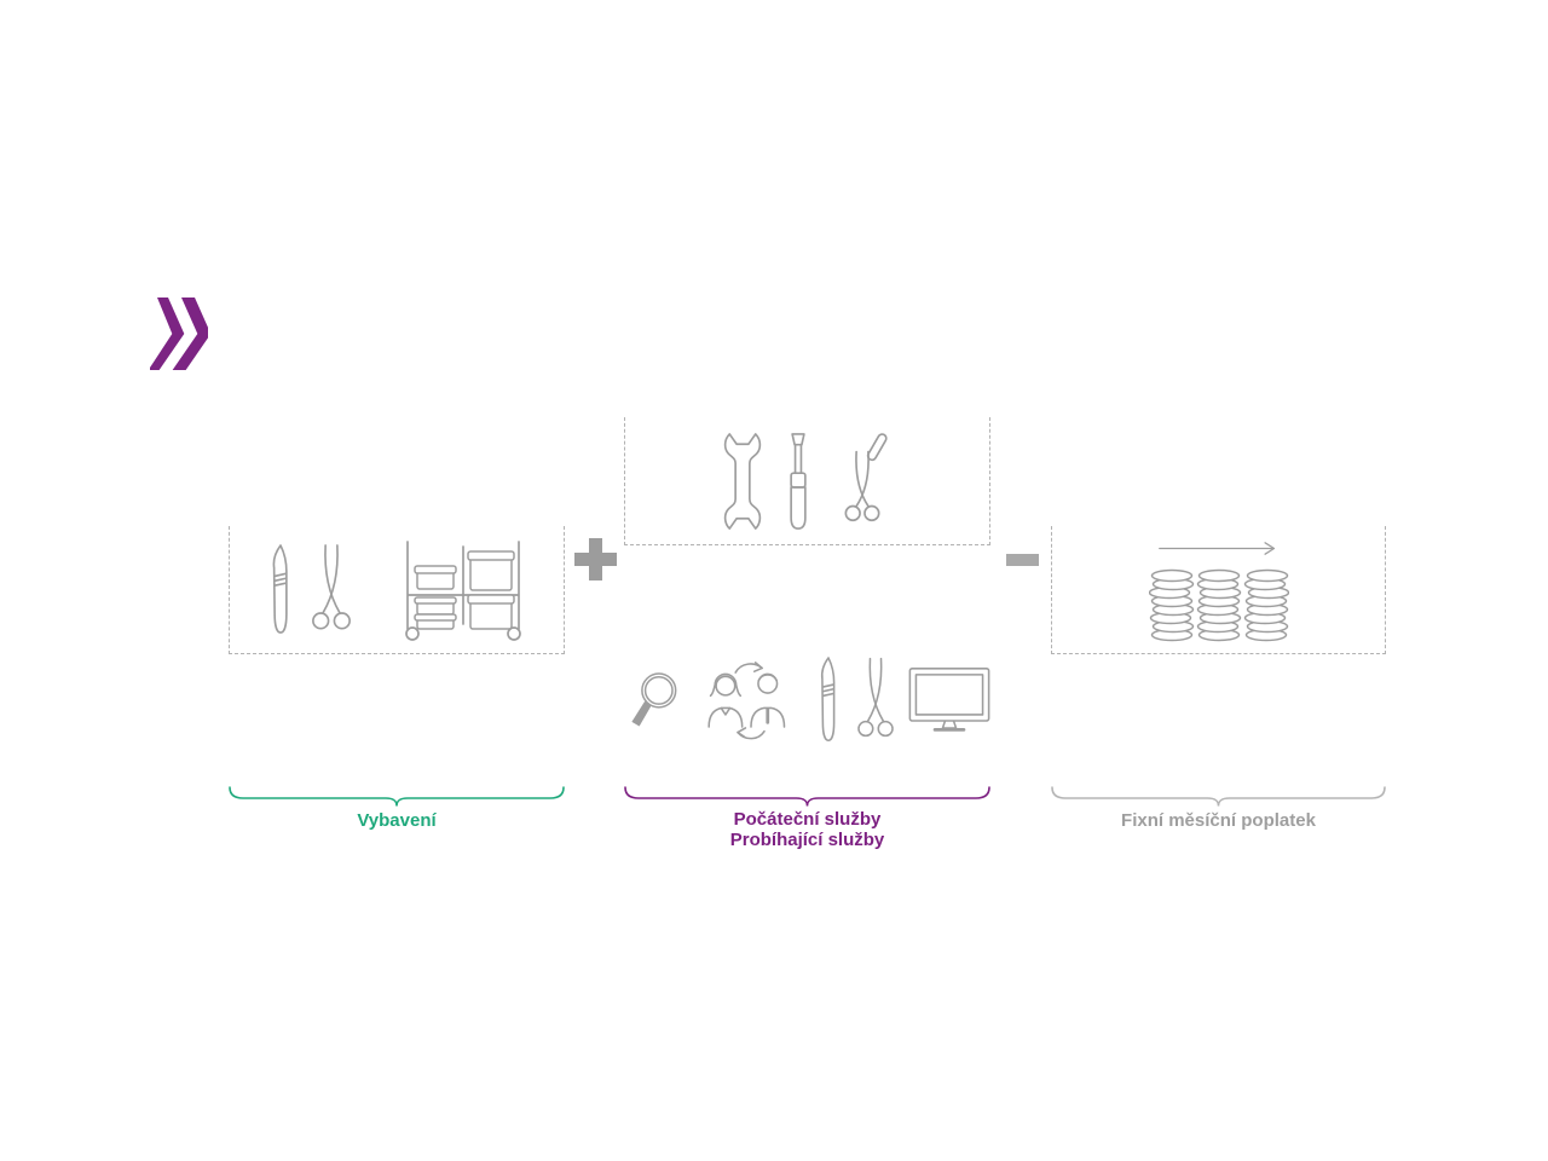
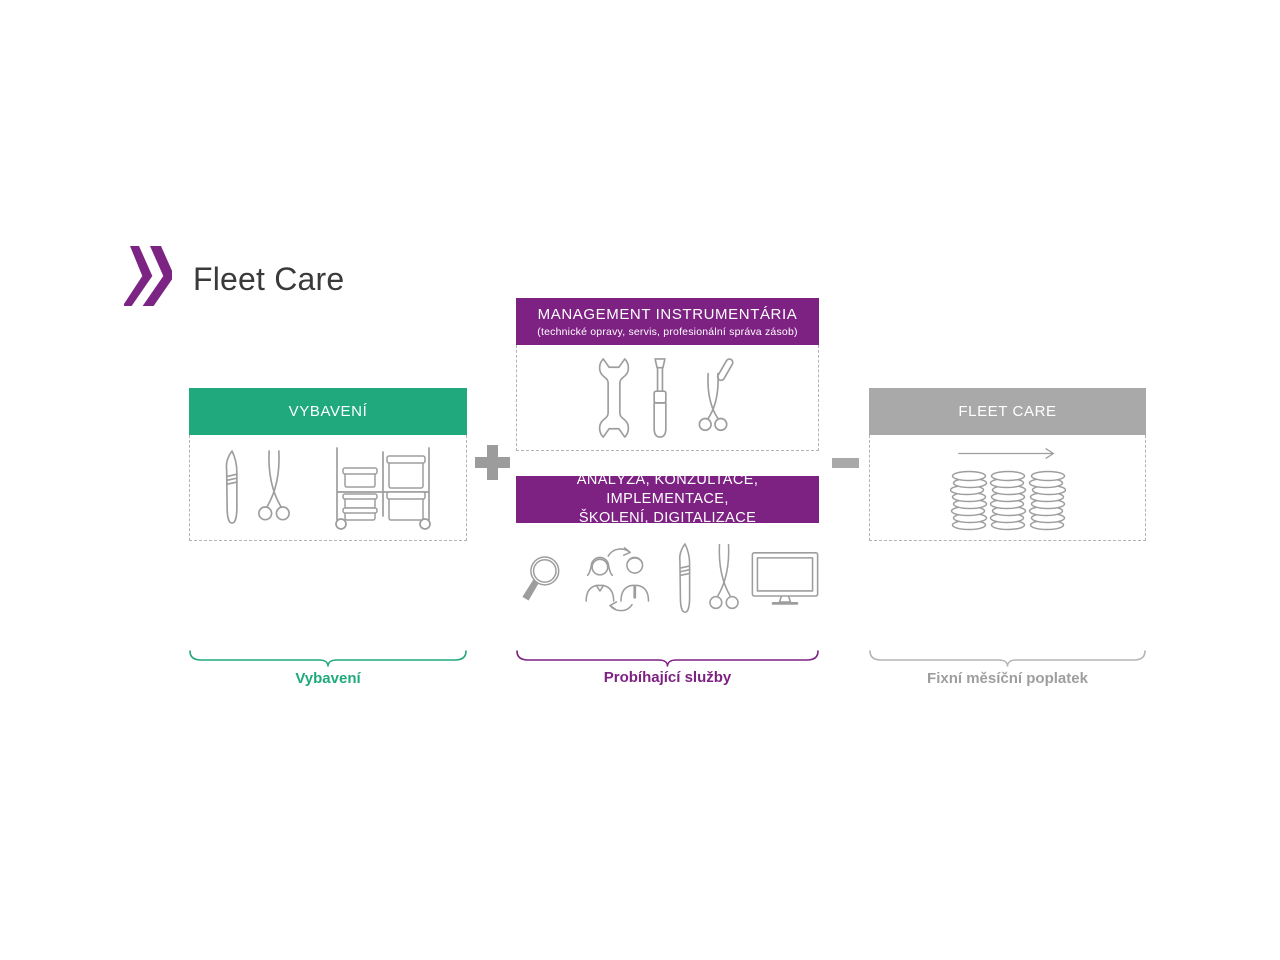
+ Fleet Care
+ VYBAVENÍ
+ MANAGEMENT INSTRUMENTÁRIA
+ (technické opravy, servis, profesionální správa zásob)
+ ANALÝZA, KONZULTACE, IMPLEMENTACE,
+ ŠKOLENÍ, DIGITALIZACE
+ FLEET CARE
  Vybavení
- Počáteční služby
  Probíhající služby
  Fixní měsíční poplatek
